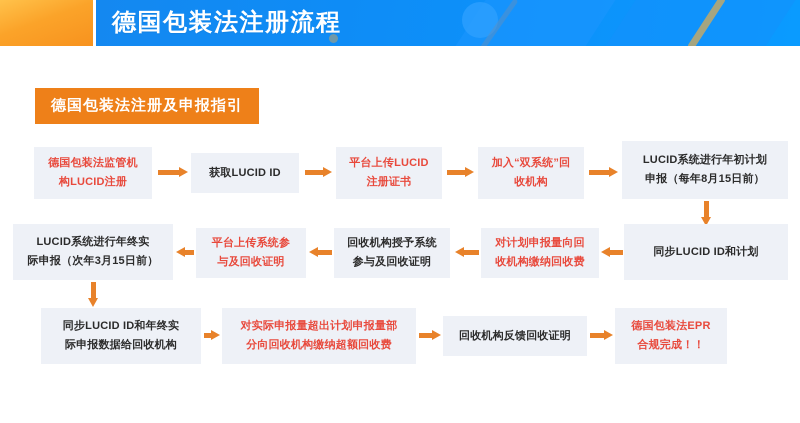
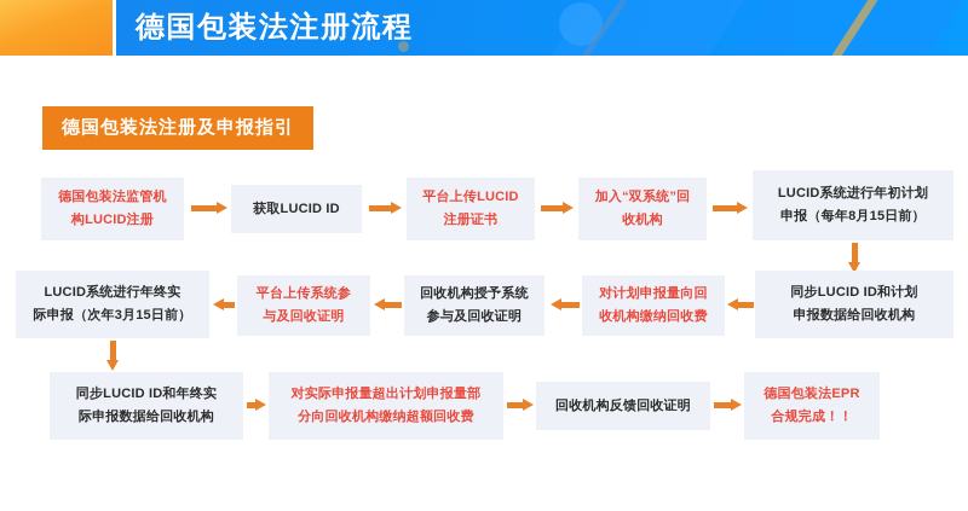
  德国包装法注册流程
  德国包装法注册及申报指引
  德国包装法监管机
  构LUCID注册
  获取LUCID ID
  平台上传LUCID
  注册证书
  加入“双系统”回
  收机构
  LUCID系统进行年初计划
  申报（每年8月15日前）
  LUCID系统进行年终实
  际申报（次年3月15日前）
  平台上传系统参
  与及回收证明
  回收机构授予系统
  参与及回收证明
  对计划申报量向回
  收机构缴纳回收费
  同步LUCID ID和计划
+ 申报数据给回收机构
  同步LUCID ID和年终实
  际申报数据给回收机构
  对实际申报量超出计划申报量部
  分向回收机构缴纳超额回收费
  回收机构反馈回收证明
  德国包装法EPR
  合规完成！！
